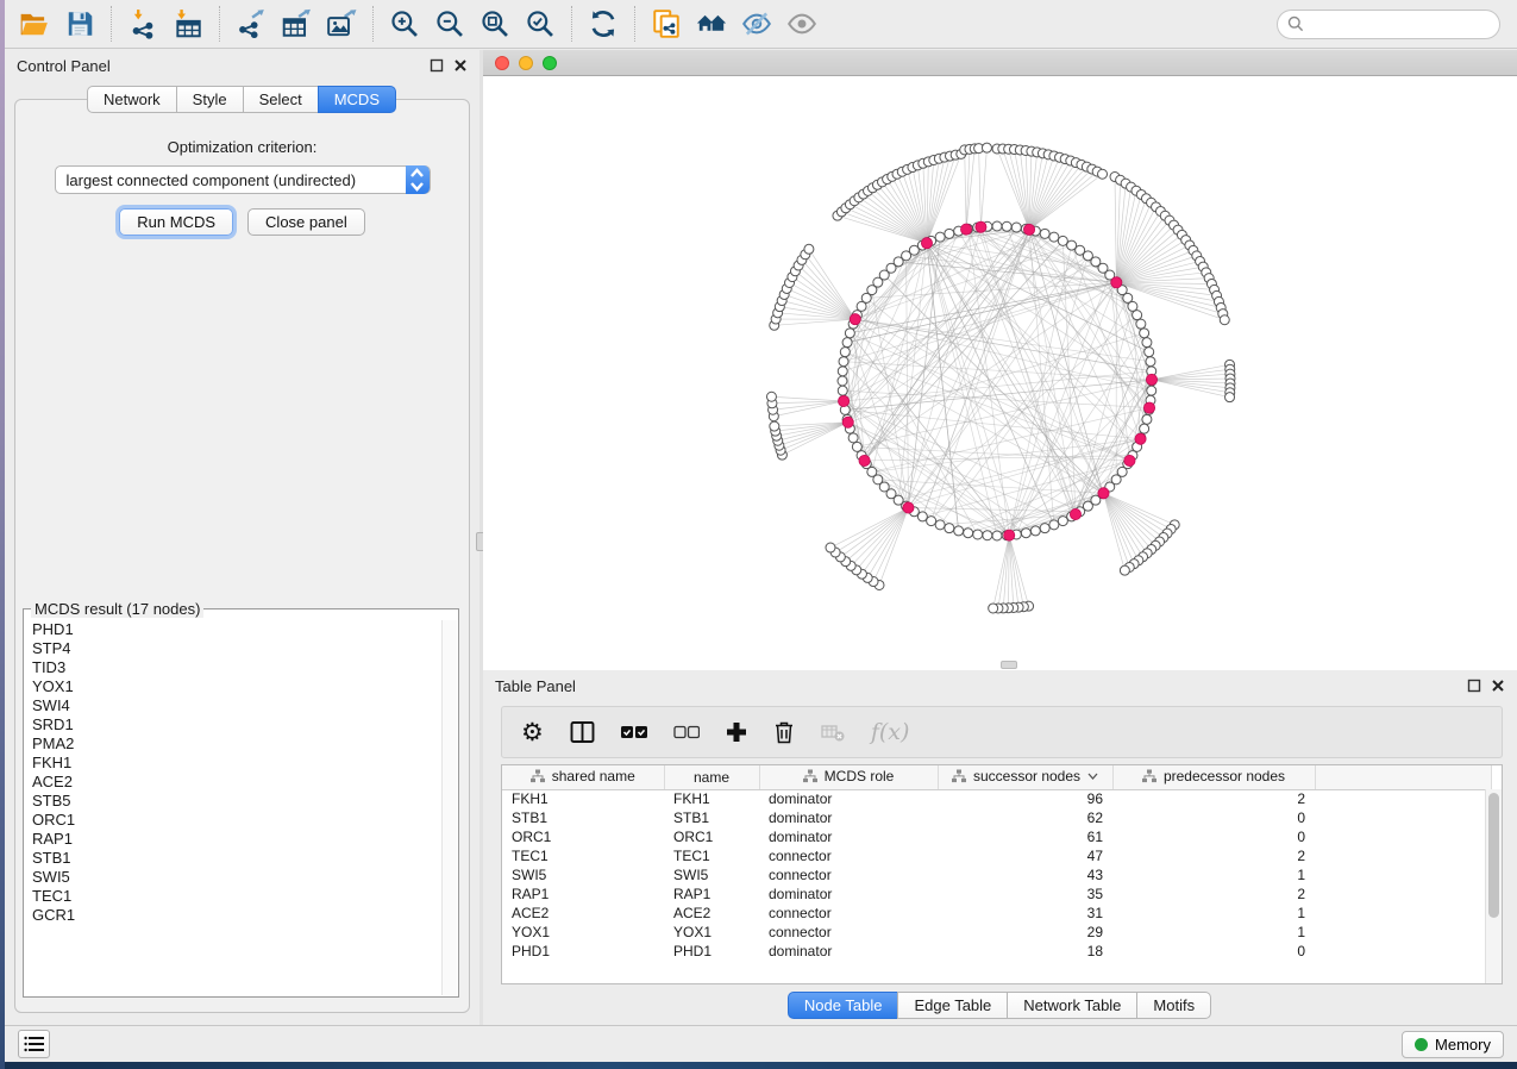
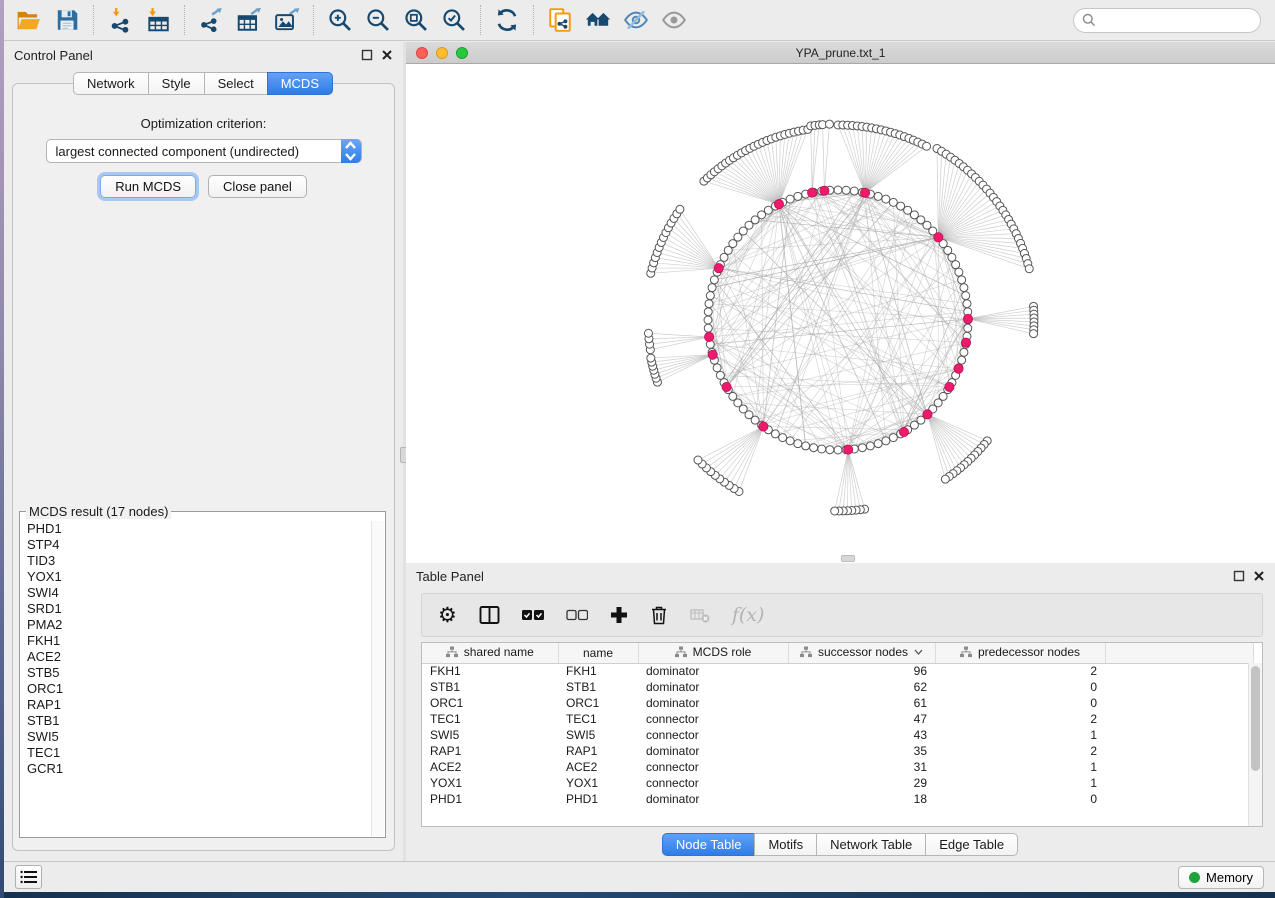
  Control Panel
  Network
  Style
  Select
  MCDS
  Optimization criterion:
  largest connected component (undirected)
  Run MCDS
  Close panel
  MCDS result (17 nodes)
  PHD1
  STP4
  TID3
  YOX1
  SWI4
  SRD1
  PMA2
  FKH1
  ACE2
  STB5
  ORC1
  RAP1
  STB1
  SWI5
  TEC1
  GCR1
+ YPA_prune.txt_1
  Table Panel
  ⚙
  f(x)
  shared name	name	MCDS role	successor nodes	predecessor nodes
  FKH1	FKH1	dominator	96	2
  STB1	STB1	dominator	62	0
  ORC1	ORC1	dominator	61	0
  TEC1	TEC1	connector	47	2
  SWI5	SWI5	connector	43	1
  RAP1	RAP1	dominator	35	2
  ACE2	ACE2	connector	31	1
  YOX1	YOX1	connector	29	1
  PHD1	PHD1	dominator	18	0
  Node Table
- Edge Table
+ Motifs
  Network Table
- Motifs
+ Edge Table
  Memory
